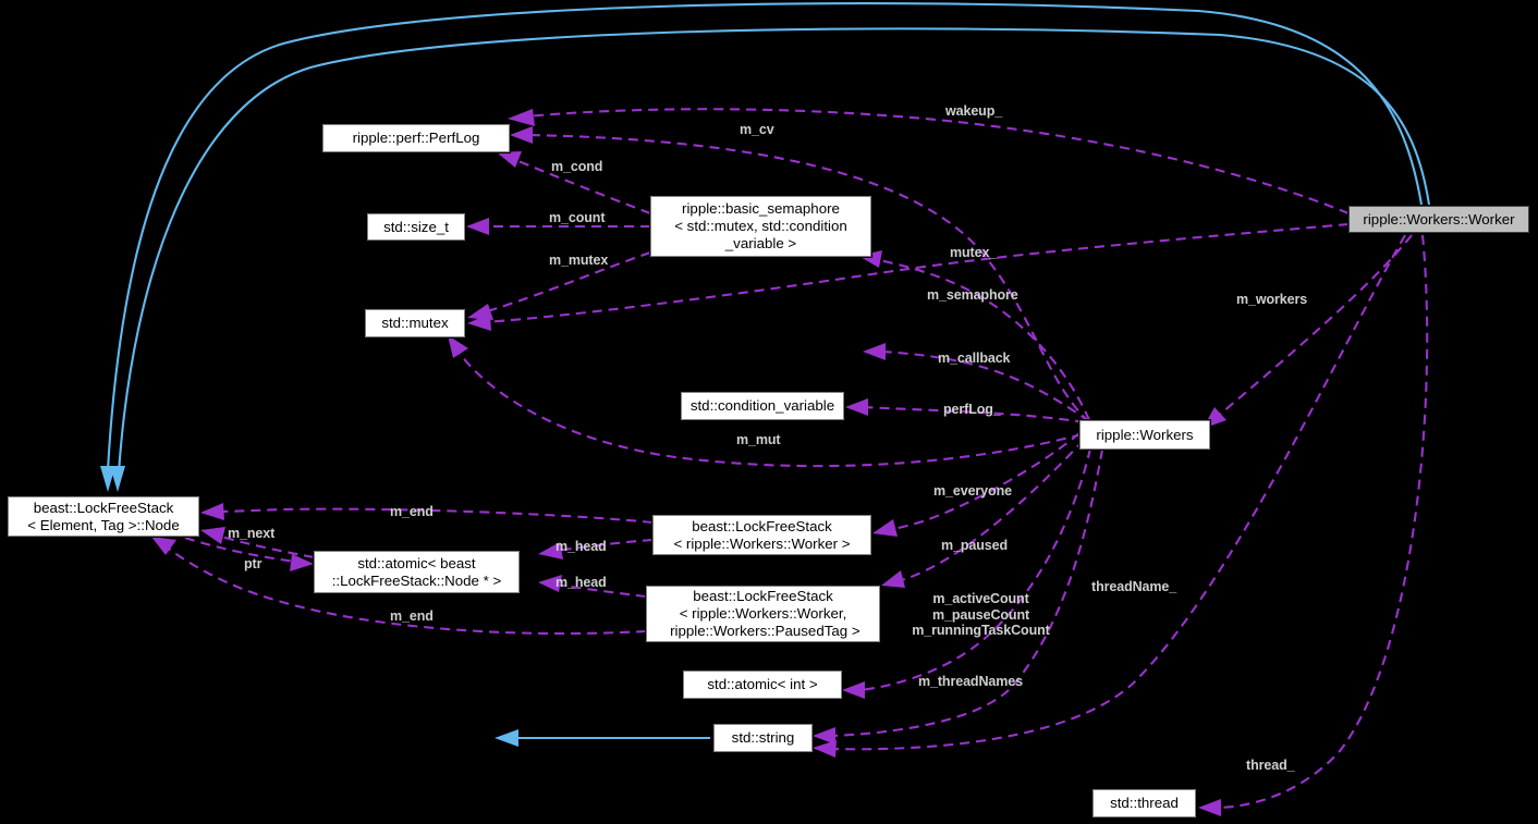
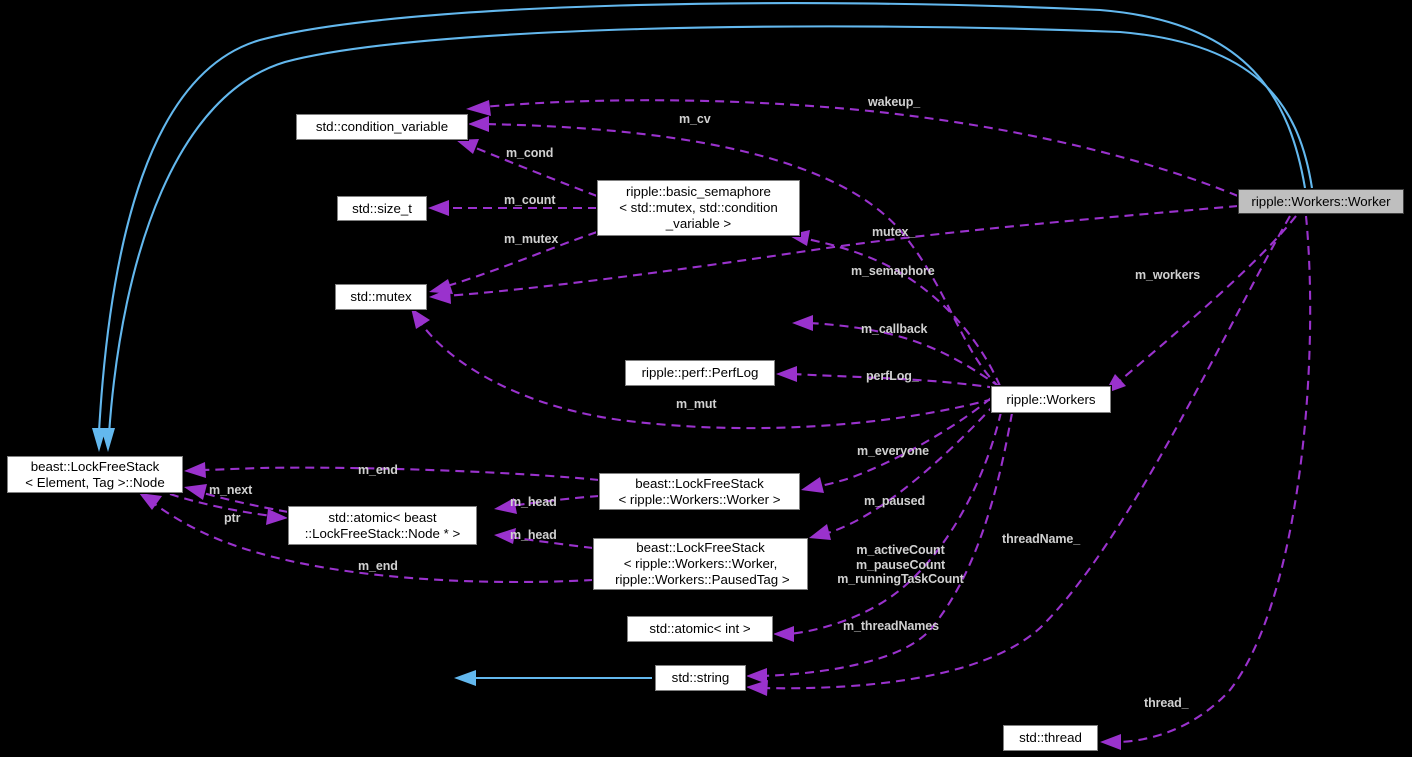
  ripple::Workers::Worker
  ripple::Workers
- ripple::perf::PerfLog
+ std::condition_variable
  ripple::basic_semaphore
  < std::mutex, std::condition
  _variable >
  std::size_t
  std::mutex
- std::condition_variable
+ ripple::perf::PerfLog
  beast::LockFreeStack
  < Element, Tag >::Node
  beast::LockFreeStack
  < ripple::Workers::Worker >
  std::atomic< beast
  ::LockFreeStack::Node * >
  beast::LockFreeStack
  < ripple::Workers::Worker,
  ripple::Workers::PausedTag >
  std::atomic< int >
  std::string
  std::thread
  wakeup_
  m_cv
  m_cond
  m_count
  m_mutex
  mutex_
  m_semaphore
  m_callback
  perfLog_
  m_mut
  m_workers
  m_everyone
  m_paused
  m_end
  m_next
  ptr
  m_head
  m_head
  m_end
  m_activeCount
  m_pauseCount
  m_runningTaskCount
  m_threadNames
  threadName_
  thread_
